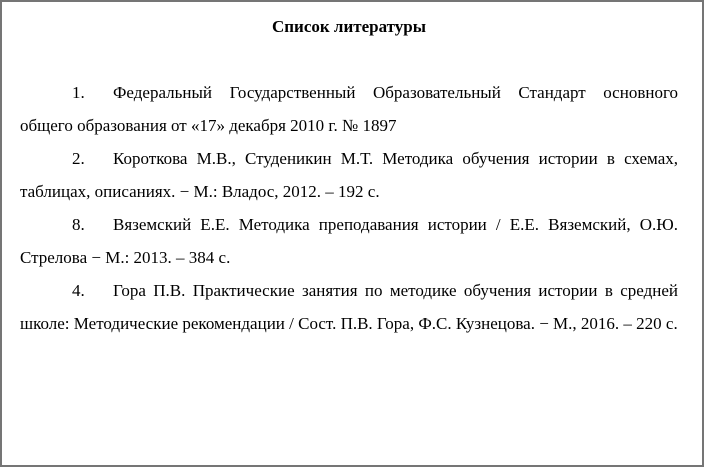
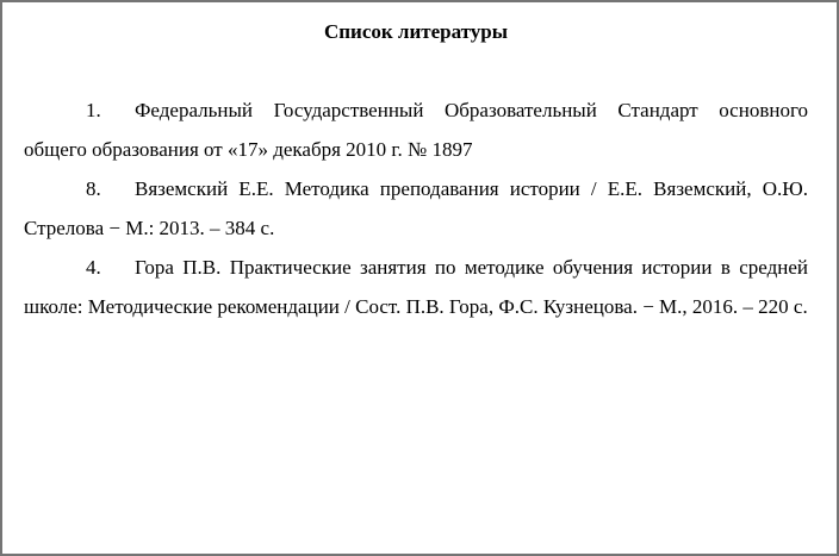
  Список литературы
  1. Федеральный Государственный Образовательный Стандарт основного общего образования от «17» декабря 2010 г. № 1897
- 2. Короткова М.В., Студеникин М.Т. Методика обучения истории в схемах, таблицах, описаниях. − М.: Владос, 2012. – 192 с.
  8. Вяземский Е.Е. Методика преподавания истории / Е.Е. Вяземский, О.Ю. Стрелова − М.: 2013. – 384 с.
  4. Гора П.В. Практические занятия по методике обучения истории в средней школе: Методические рекомендации / Сост. П.В. Гора, Ф.С. Кузнецова. − М., 2016. – 220 с.
